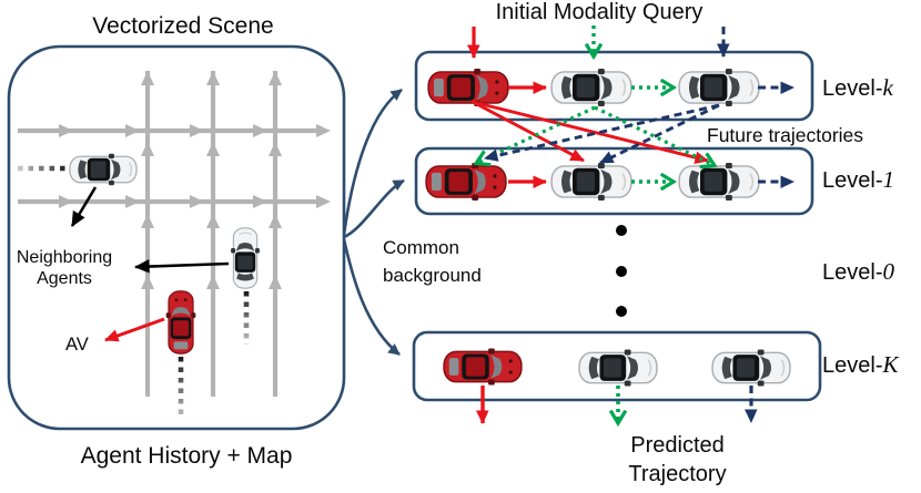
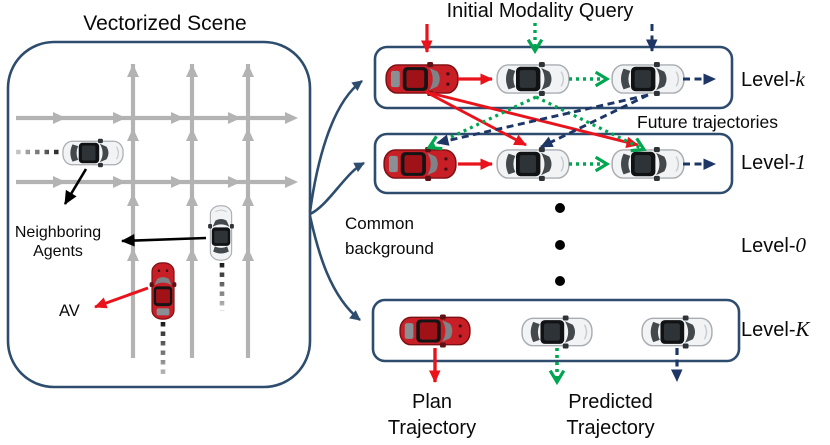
  Vectorized Scene
  Initial Modality Query
- Agent History + Map
  Neighboring Agents
  AV
  Common background
  Future trajectories
  Level-k
  Level-1
  Level-0
  Level-K
+ Plan Trajectory
  Predicted Trajectory
